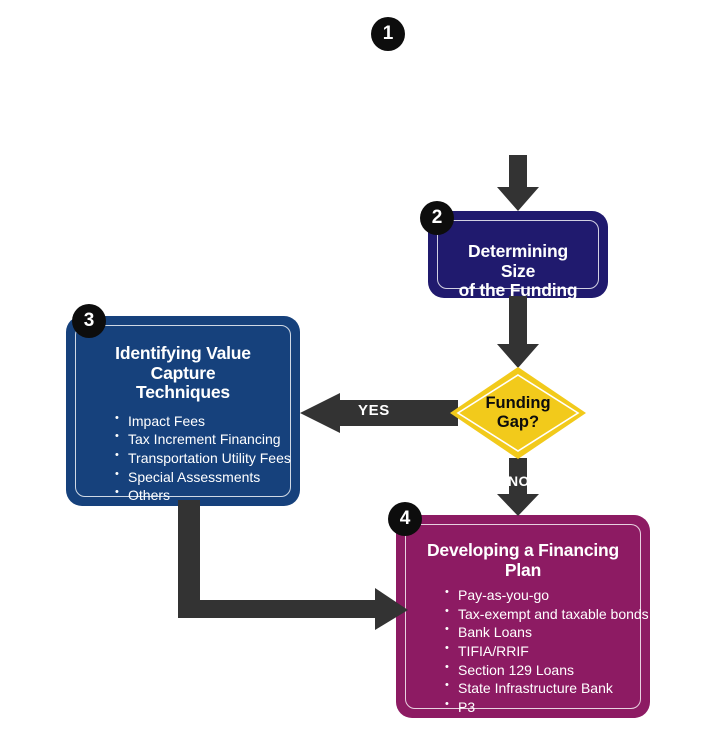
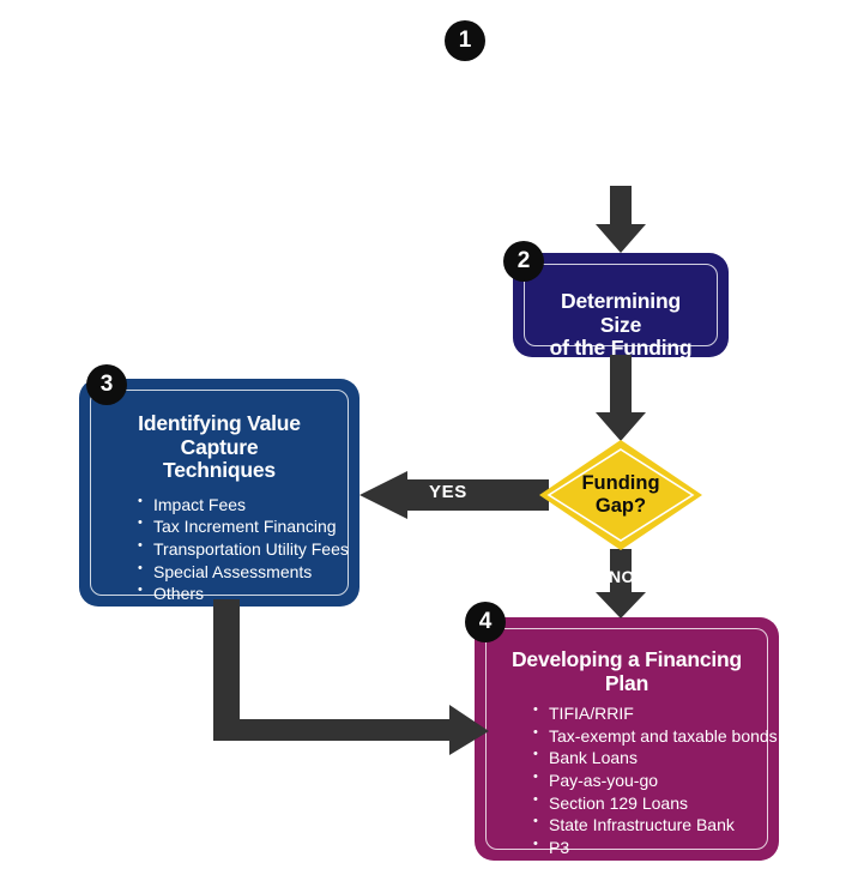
  YES
  NO
  1
  Determining Size
  of the Funding Gp
  2
  Identifying Value Capture
  Techniques
  Impact Fees
  Tax Increment Financing
  Transportation Utility Fees
  Special Assessments
  Others
  3
  Funding
  Gap?
  Developing a Financing Plan
- Pay-as-you-go
+ TIFIA/RRIF
  Tax-exempt and taxable bonds
  Bank Loans
- TIFIA/RRIF
+ Pay-as-you-go
  Section 129 Loans
  State Infrastructure Bank
  P3
  Tax Credit Loans
  4
